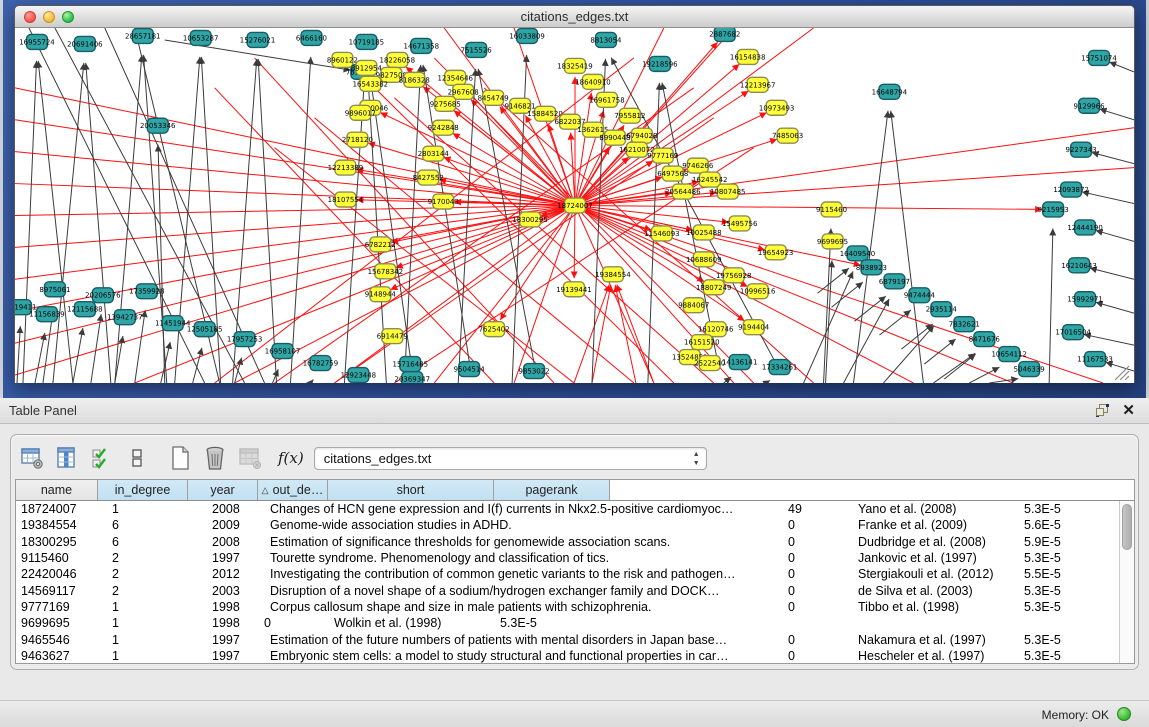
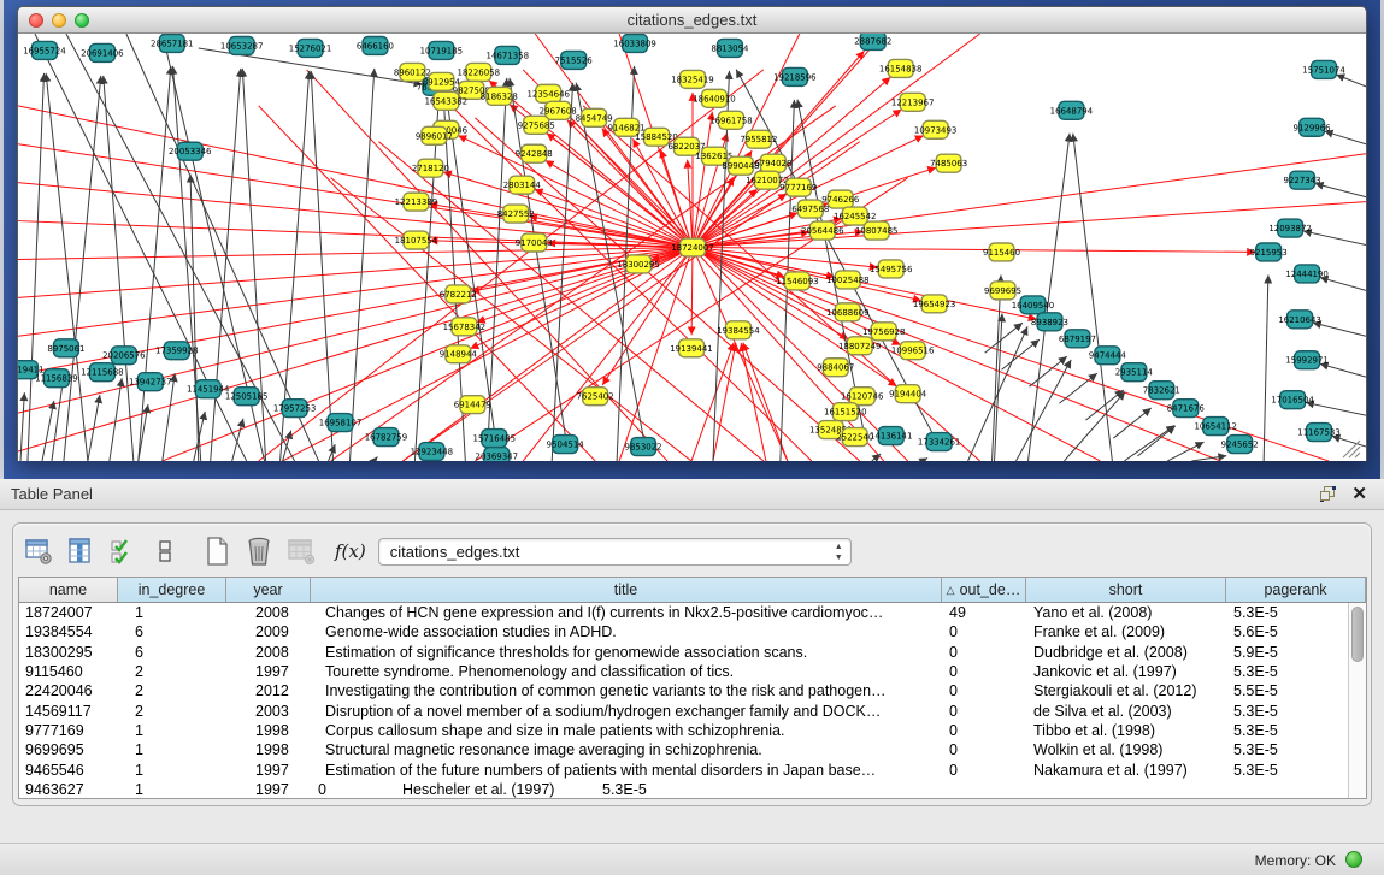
  citations_edges.txt
  16955724
  28657181
  10653287
  15276021
  6466160
  10719185
  14671358
  7515526
  16033809
  8813054
  19218596
  2887682
  15751074
  9129966
  12093872
  12444190
  9215953
  16210643
  15992971
  17016504
  11167533
  16648794
  8938923
  6879197
  9474444
  2935114
  7832621
  8471676
  10654112
- 5046339
+ 9245652
  14136141
  17334261
  8975061
  19411
  11156839
  12115688
  13942737
  20206576
  17359928
  11451944
  12505185
  17957253
  16958107
  12923448
  20369347
  9504514
  15716485
  9853022
  8960122
  8912954
  18226058
  982750
  8186328
  16543382
  12354646
  2967608
  9275685
  9896017
  2718120
  12213389
  2803144
  8427552
  18107554
  9170043
  6782212
  15678342
  9148944
  6914479
  8454749
  9146821
  15884520
  6822037
  8990448
  6794028
  9777169
  6497568
  9746266
  16245542
  20564486
  10807485
  18325419
  18640910
  16961758
  7955812
  16154838
  12213967
  10973493
  7485063
  10025488
  15495756
  9115460
  9699695
  10688609
  19756928
  18807249
  9884067
  16120746
  16151520
  135248
  11546093
  10996516
  18300295
  19384554
  19139441
  7625402
  18724007
  Table Panel
  ✕
  f(x)
  citations_edges.txt
  name
  in_degree
  year
+ title
  △
  out_de…
  short
  pagerank
  18724007
  1
  2008
  Changes of HCN gene expression and I(f) currents in Nkx2.5-positive cardiomyoc…
  49
  Yano et al. (2008)
  5.3E-5
  19384554
  6
  2009
  Genome-wide association studies in ADHD.
  0
  Franke et al. (2009)
  5.6E-5
  18300295
  6
  2008
  Estimation of significance thresholds for genomewide association scans.
  0
  Dudbridge et al. (2008)
  5.9E-5
  9115460
  2
  1997
  Tourette syndrome. Phenomenology and classification of tics.
  0
  Jankovic et al. (1997)
  5.3E-5
  22420046
  2
  2012
  Investigating the contribution of common genetic variants to the risk and pathogen…
  0
  Stergiakouli et al. (2012)
  5.5E-5
  14569117
  2
  2003
- Disruption of a novel shape of a sodium/hydrogen exchanger family and DOCK…
+ Disruption of a novel member of a sodium/hydrogen exchanger family and DOCK…
  0
  de Silva et al. (2003)
  5.3E-5
  9777169
  1
  1998
  Corpus callosum shape and size in male patients with schizophrenia.
  0
  Tibbo et al. (1998)
  5.3E-5
  9699695
  1
  1998
+ Structural magnetic resonance image averaging in schizophrenia.
  0
  Wolkin et al. (1998)
  5.3E-5
  9465546
  1
  1997
  Estimation of the future numbers of patients with mental disorders in Japan base…
  0
  Nakamura et al. (1997)
  5.3E-5
  9463627
  1
  1997
- Embryonic stem cells: a model to study structural and functional properties in car…
  0
  Hescheler et al. (1997)
  5.3E-5
  Memory: OK
